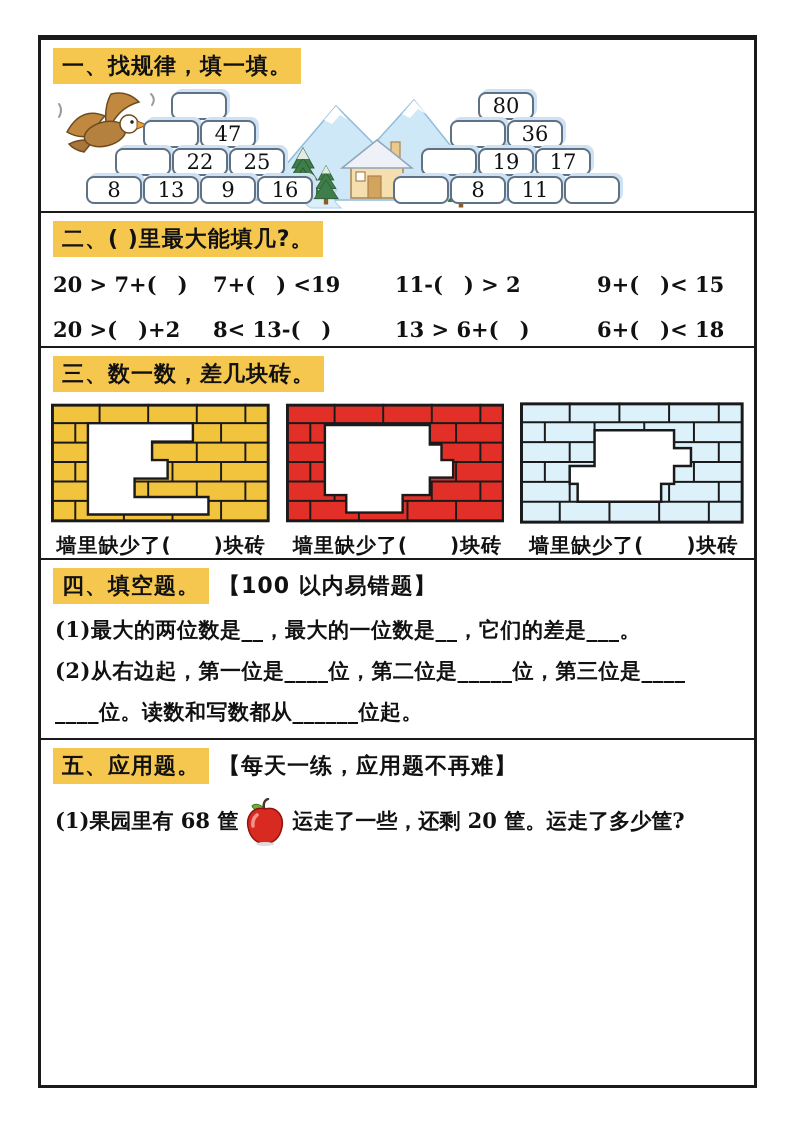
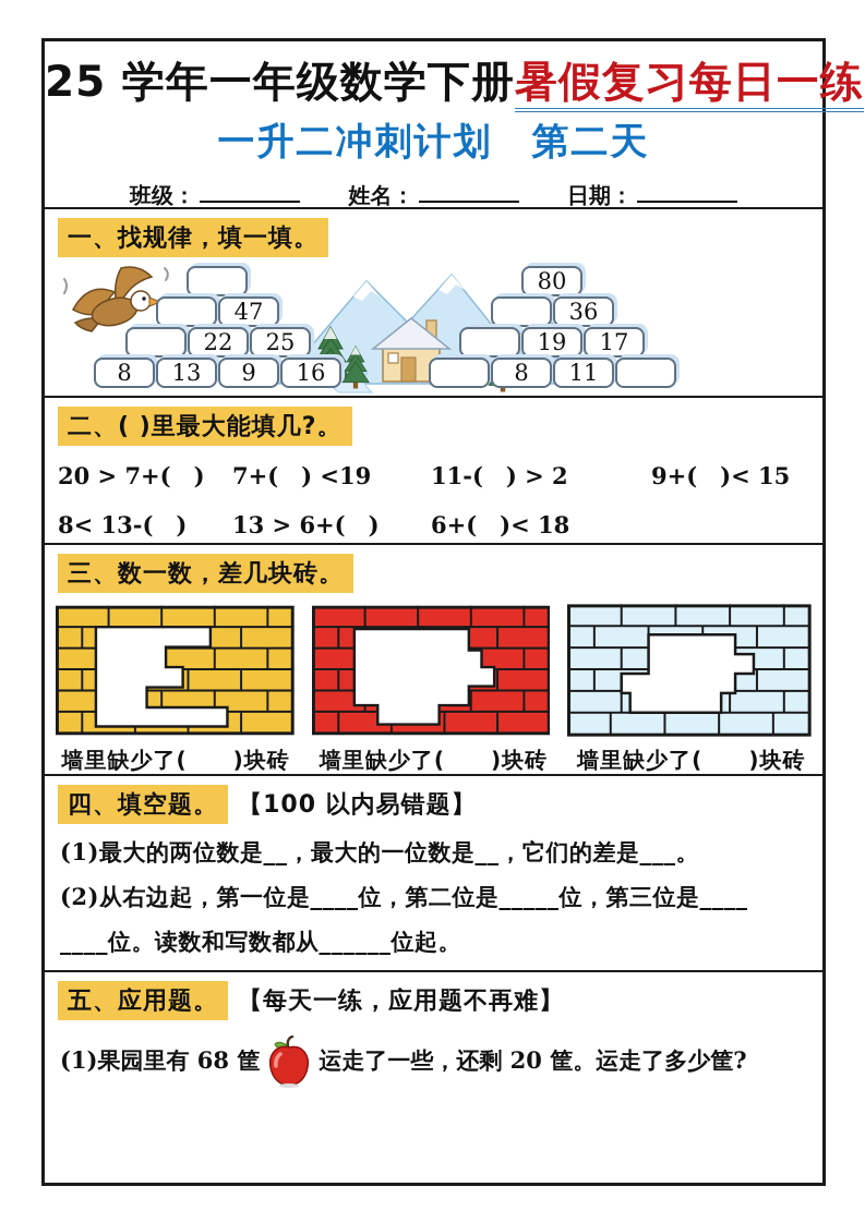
+ 25 学年一年级数学下册暑假复习每日一练
+ 一升二冲刺计划 第二天
+ 班级：
+ 姓名：
+ 日期：
  一、找规律，填一填。
  47
  22
  25
  8
  13
  9
  16
  80
  36
  19
  17
  8
  11
  二、( )里最大能填几?。
  20 > 7+( )
  7+( ) <19
  11-( ) > 2
  9+( )< 15
- 20 >( )+2
  8< 13-( )
  13 > 6+( )
  6+( )< 18
  三、数一数，差几块砖。
  墙里缺少了( )块砖
  墙里缺少了( )块砖
  墙里缺少了( )块砖
  四、填空题。 【100 以内易错题】
  (1)最大的两位数是__，最大的一位数是__，它们的差是___。
  (2)从右边起，第一位是____位，第二位是_____位，第三位是____
  ____位。读数和写数都从______位起。
  五、应用题。 【每天一练，应用题不再难】
  (1)果园里有 68 筐
  运走了一些，还剩 20 筐。运走了多少筐?
